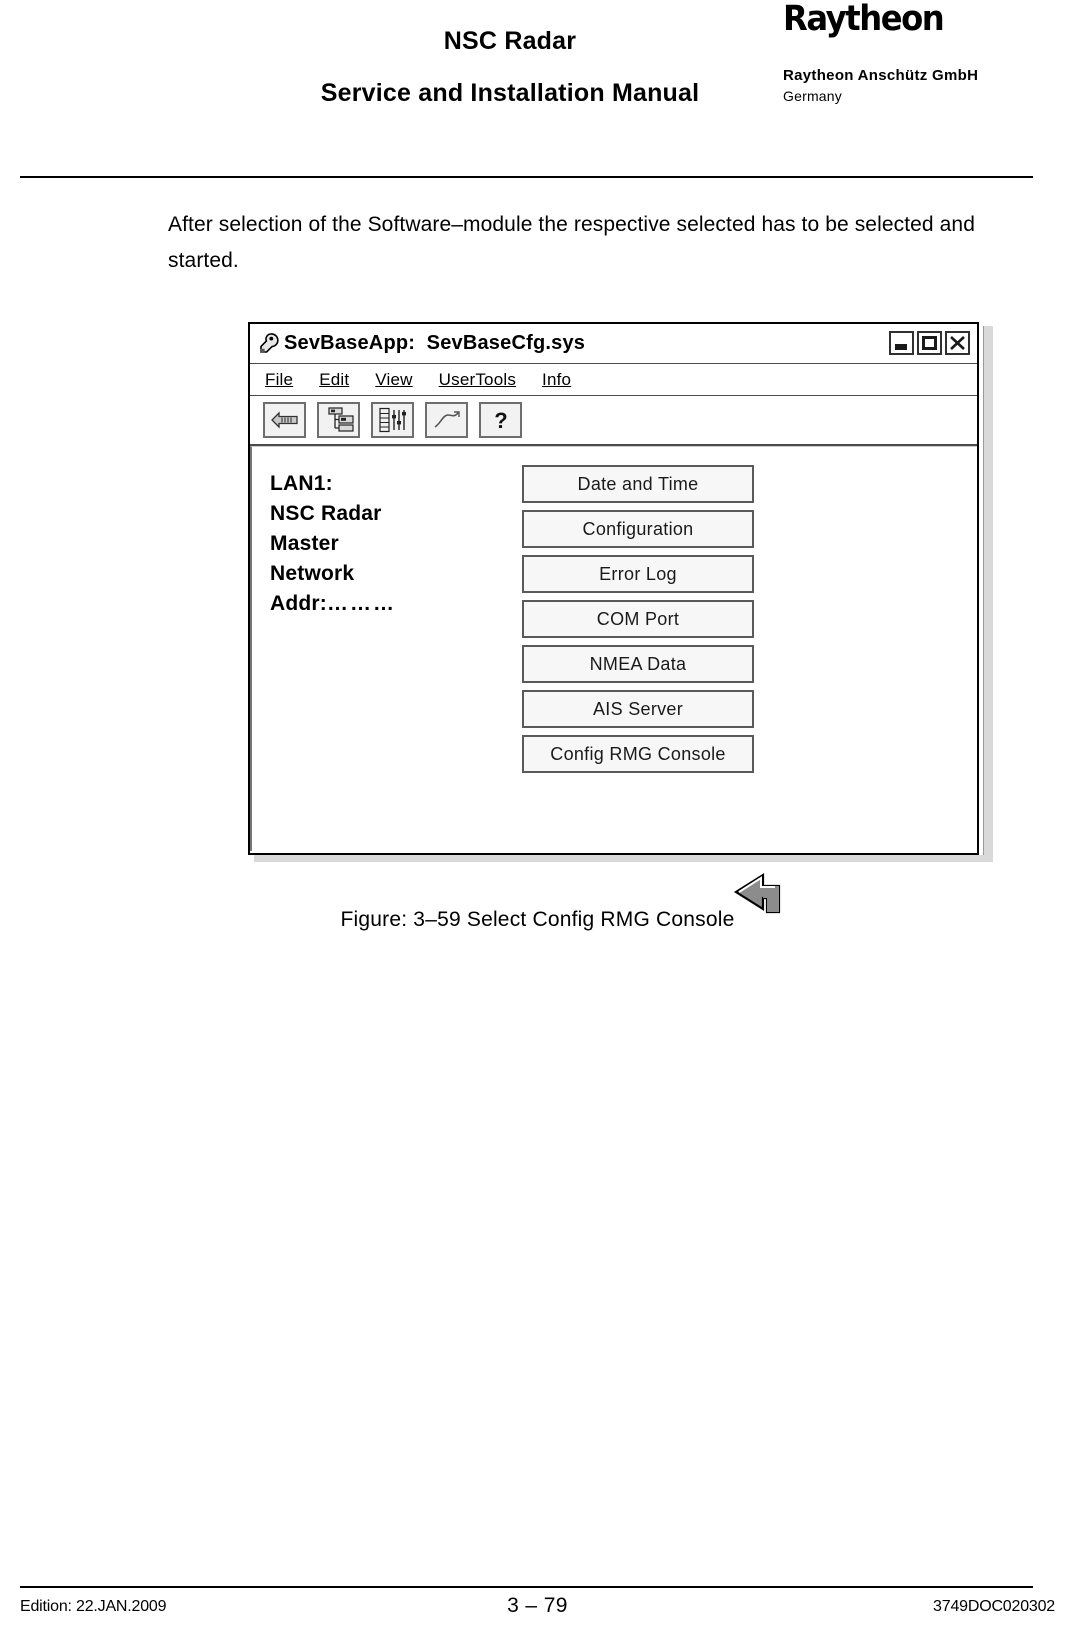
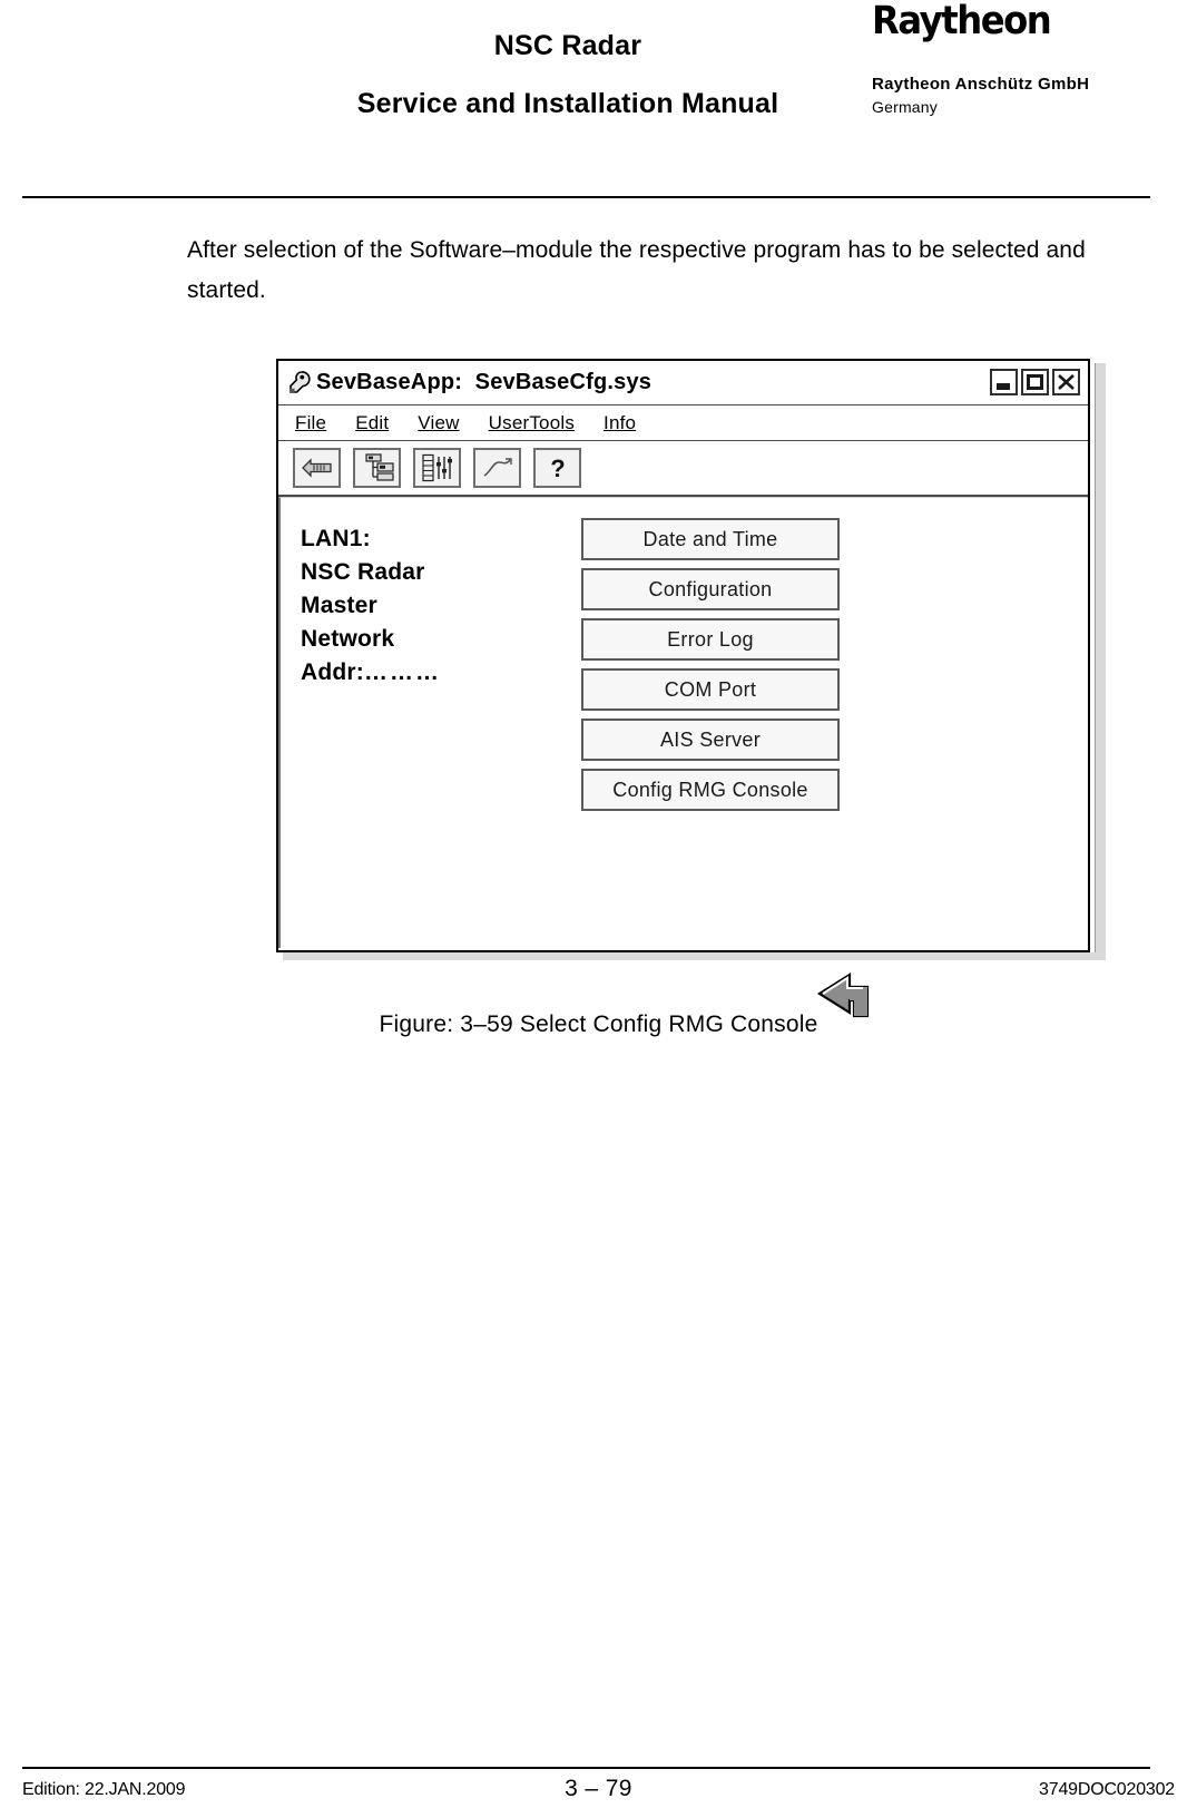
  NSC Radar
  Service and Installation Manual
  Raytheon
  Raytheon Anschütz GmbH
  Germany
- After selection of the Software–module the respective selected has to be selected and started.
+ After selection of the Software–module the respective program has to be selected and started.
  SevBaseApp: SevBaseCfg.sys
  File
  Edit
  View
  UserTools
  Info
  ?
  LAN1:
  NSC Radar
  Master
  Network
  Addr:………
  Date and Time
  Configuration
  Error Log
  COM Port
- NMEA Data
  AIS Server
  Config RMG Console
  Figure: 3–59 Select Config RMG Console
  Edition: 22.JAN.2009
  3 – 79
  3749DOC020302
